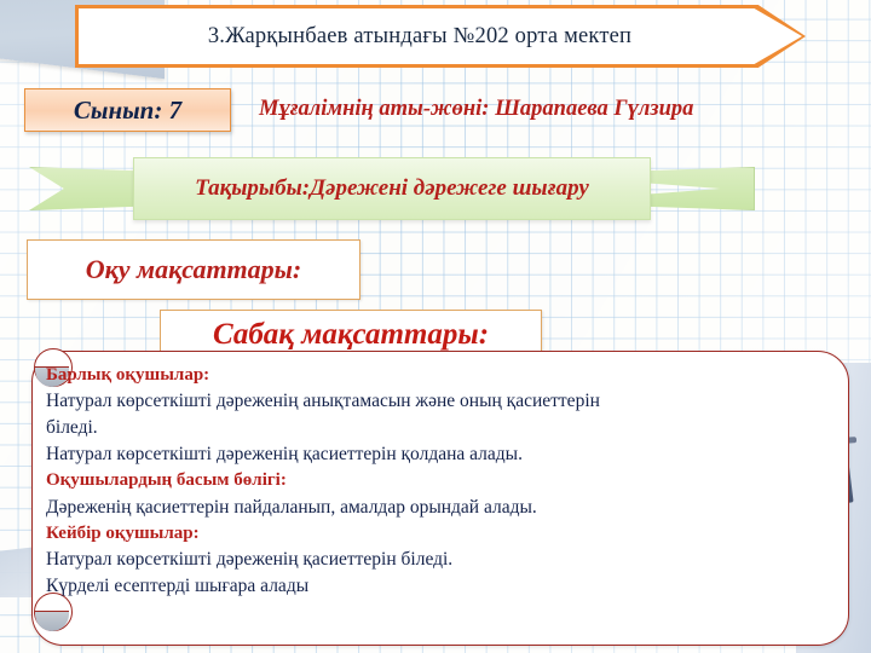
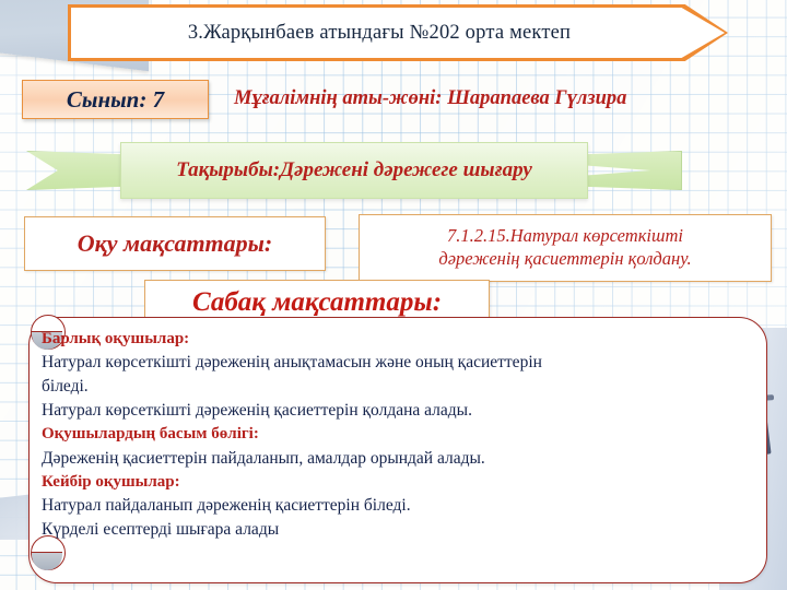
  3.Жарқынбаев атындағы №202 орта мектеп
  Сынып: 7
  Мұғалімнің аты-жөні: Шарапаева Гүлзира
  Тақырыбы:Дәрежені дәрежеге шығару
  Оқу мақсаттары:
+ 7.1.2.15.Натурал көрсеткішті
+ дәреженің қасиеттерін қолдану.
  Сабақ мақсаттары:
  Барлық оқушылар:
  Натурал көрсеткішті дәреженің анықтамасын және оның қасиеттерін
  біледі.
  Натурал көрсеткішті дәреженің қасиеттерін қолдана алады.
  Оқушылардың басым бөлігі:
  Дәреженің қасиеттерін пайдаланып, амалдар орындай алады.
  Кейбір оқушылар:
- Натурал көрсеткішті дәреженің қасиеттерін біледі.
+ Натурал пайдаланып дәреженің қасиеттерін біледі.
  Күрделі есептерді шығара алады
